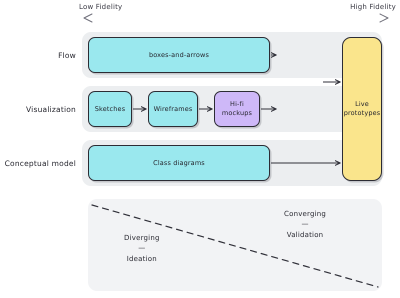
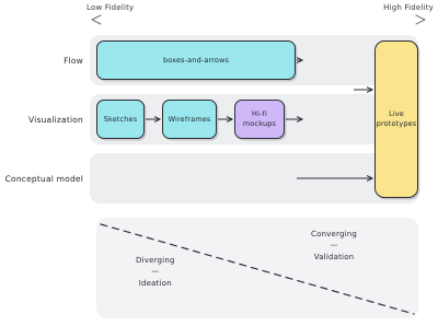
  Low Fidelity
  High Fidelity
  Flow
  Visualization
  Conceptual model
  boxes-and-arrows
  Sketches
  Wireframes
  Hi-fi mockups
- Class diagrams
  Live prototypes
  Diverging
  —
  Ideation
  Converging
  —
  Validation
